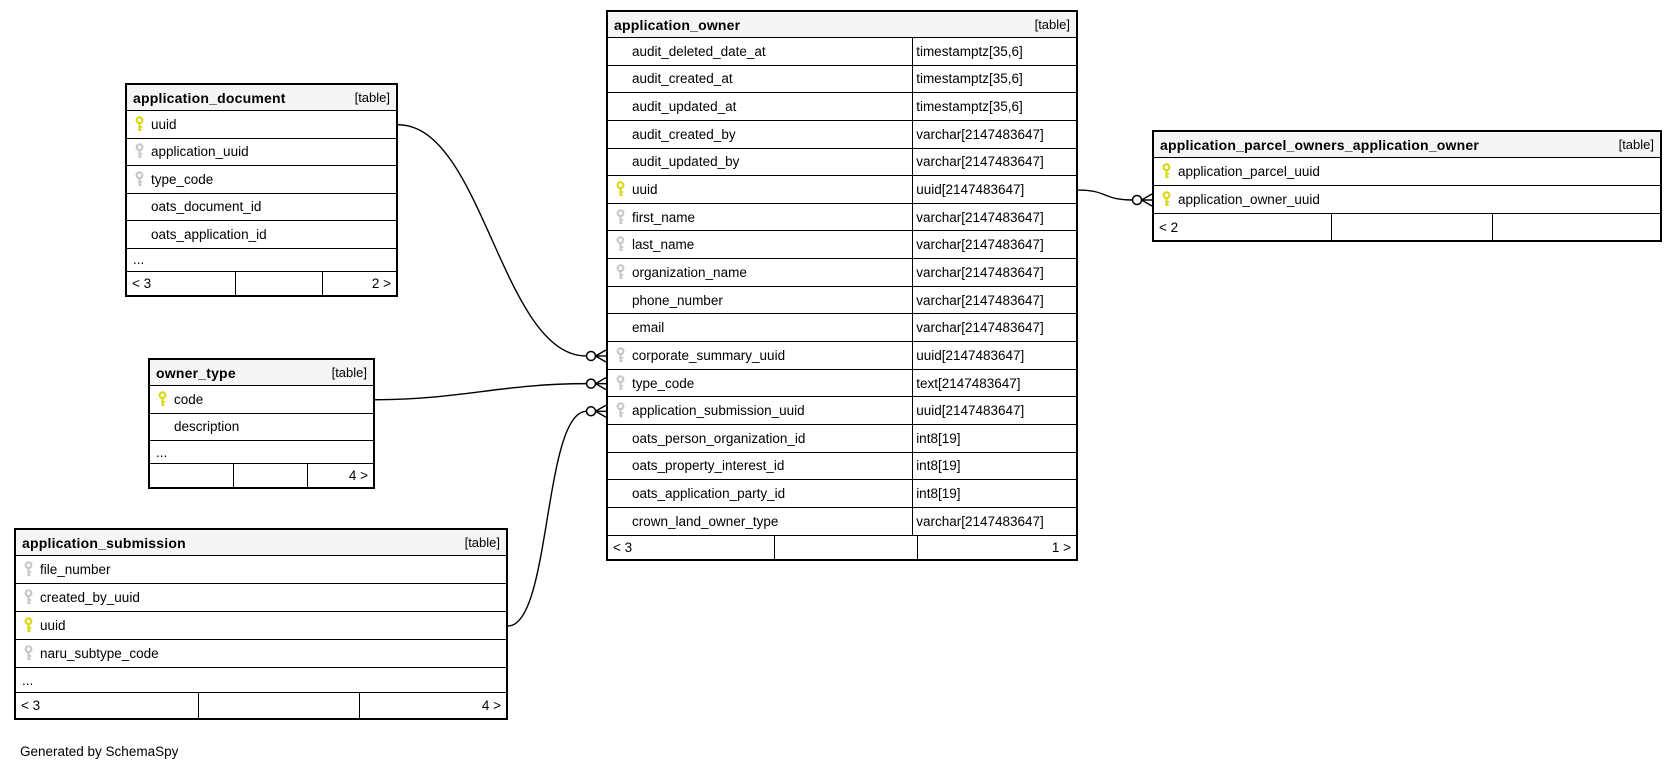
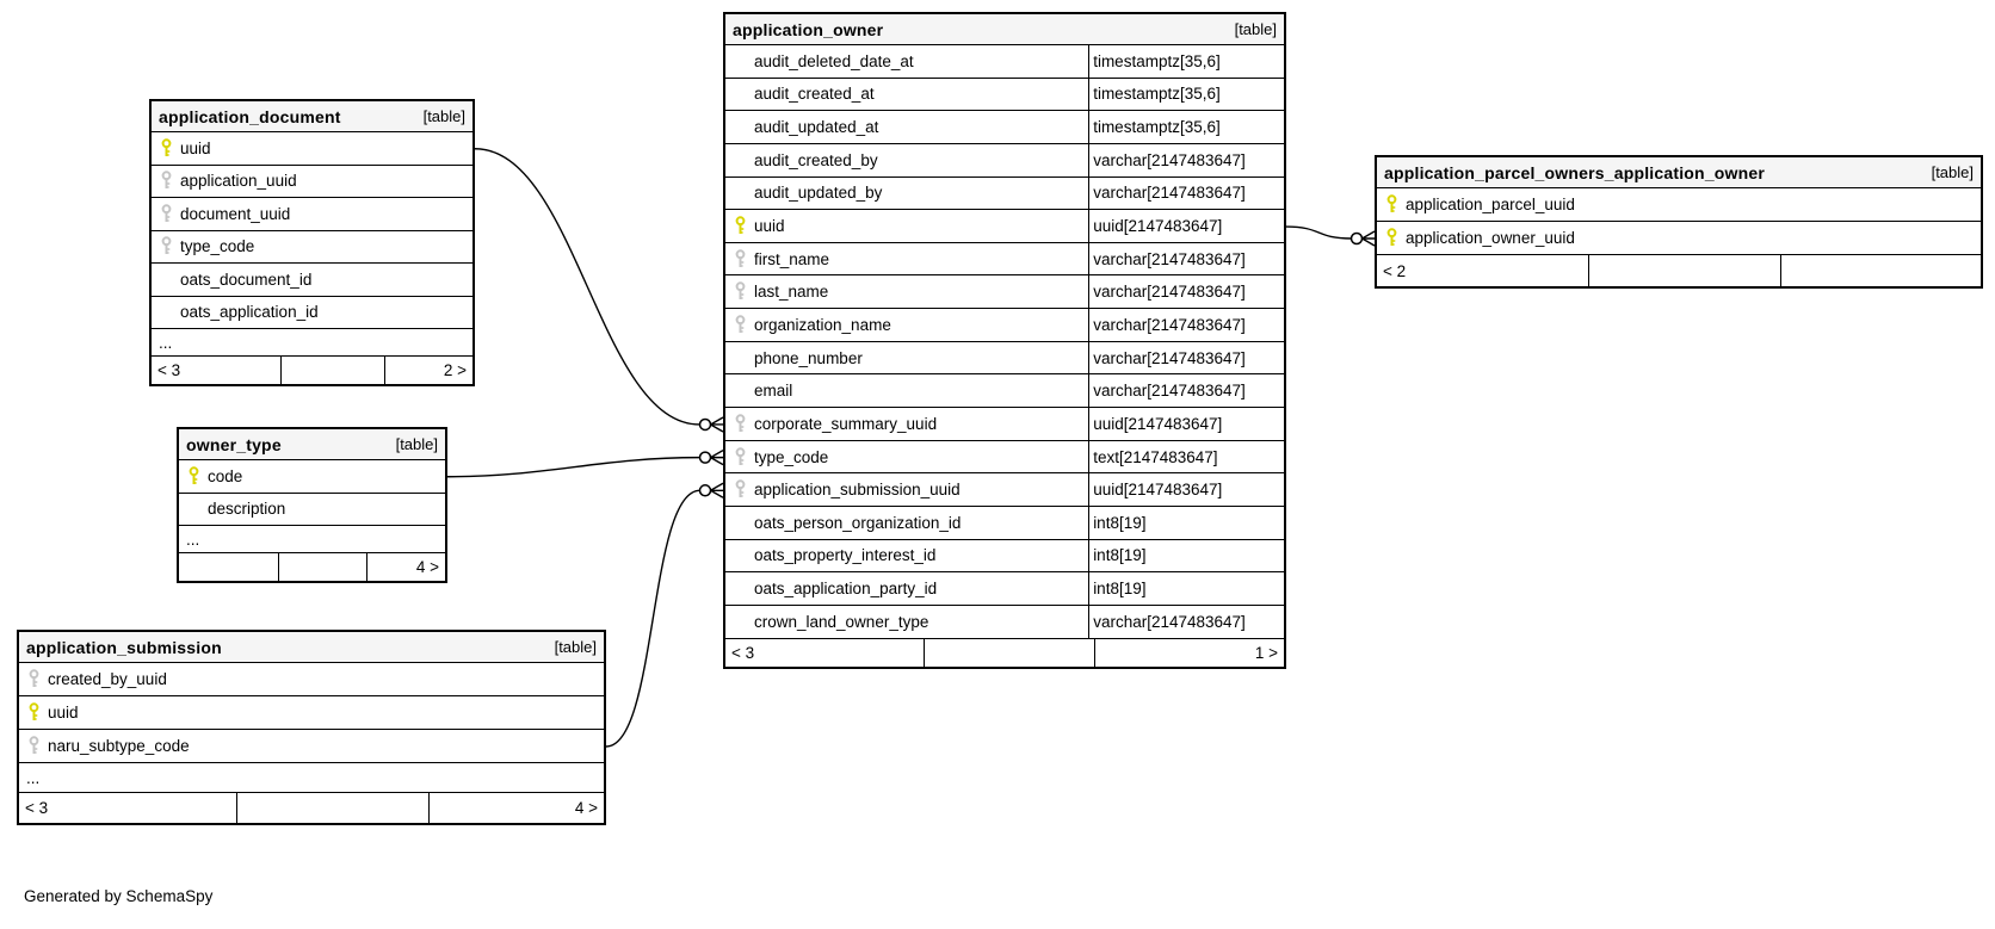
  application_document
  [table]
  uuid
  application_uuid
+ document_uuid
  type_code
  oats_document_id
  oats_application_id
  ...
  < 3
  2 >
  owner_type
  [table]
  code
  description
  ...
  4 >
  application_submission
  [table]
- file_number
  created_by_uuid
  uuid
  naru_subtype_code
  ...
  < 3
  4 >
  application_owner
  [table]
  audit_deleted_date_at
  timestamptz[35,6]
  audit_created_at
  timestamptz[35,6]
  audit_updated_at
  timestamptz[35,6]
  audit_created_by
  varchar[2147483647]
  audit_updated_by
  varchar[2147483647]
  uuid
  uuid[2147483647]
  first_name
  varchar[2147483647]
  last_name
  varchar[2147483647]
  organization_name
  varchar[2147483647]
  phone_number
  varchar[2147483647]
  email
  varchar[2147483647]
  corporate_summary_uuid
  uuid[2147483647]
  type_code
  text[2147483647]
  application_submission_uuid
  uuid[2147483647]
  oats_person_organization_id
  int8[19]
  oats_property_interest_id
  int8[19]
  oats_application_party_id
  int8[19]
  crown_land_owner_type
  varchar[2147483647]
  < 3
  1 >
  application_parcel_owners_application_owner
  [table]
  application_parcel_uuid
  application_owner_uuid
  < 2
  Generated by SchemaSpy
